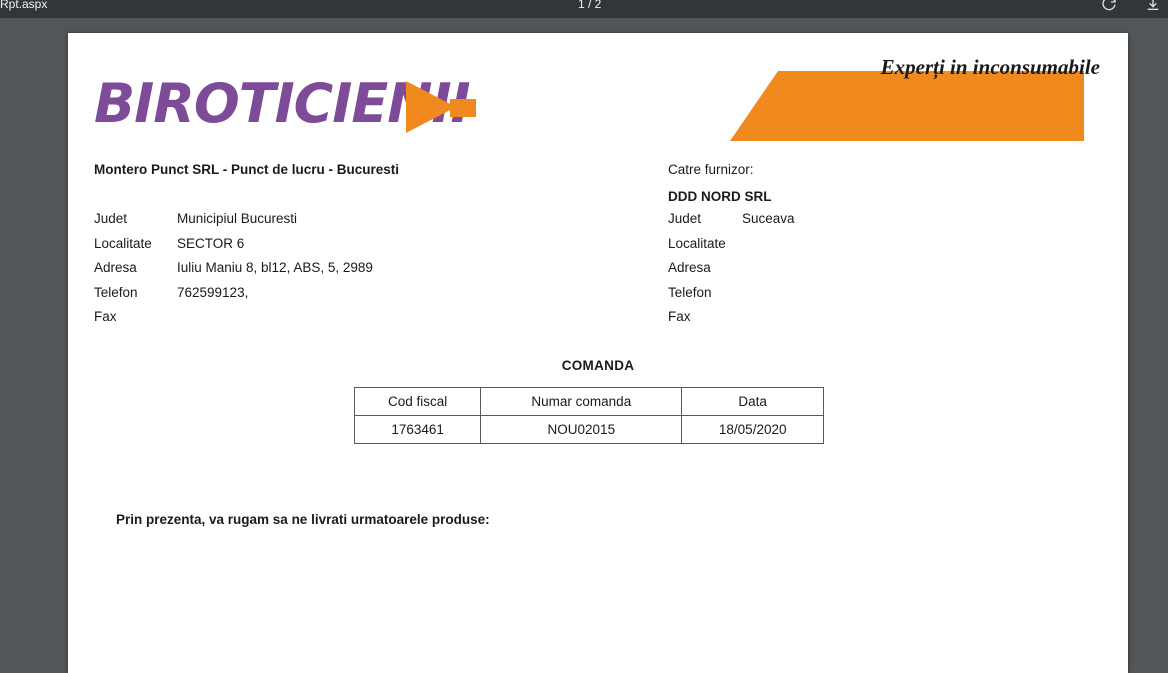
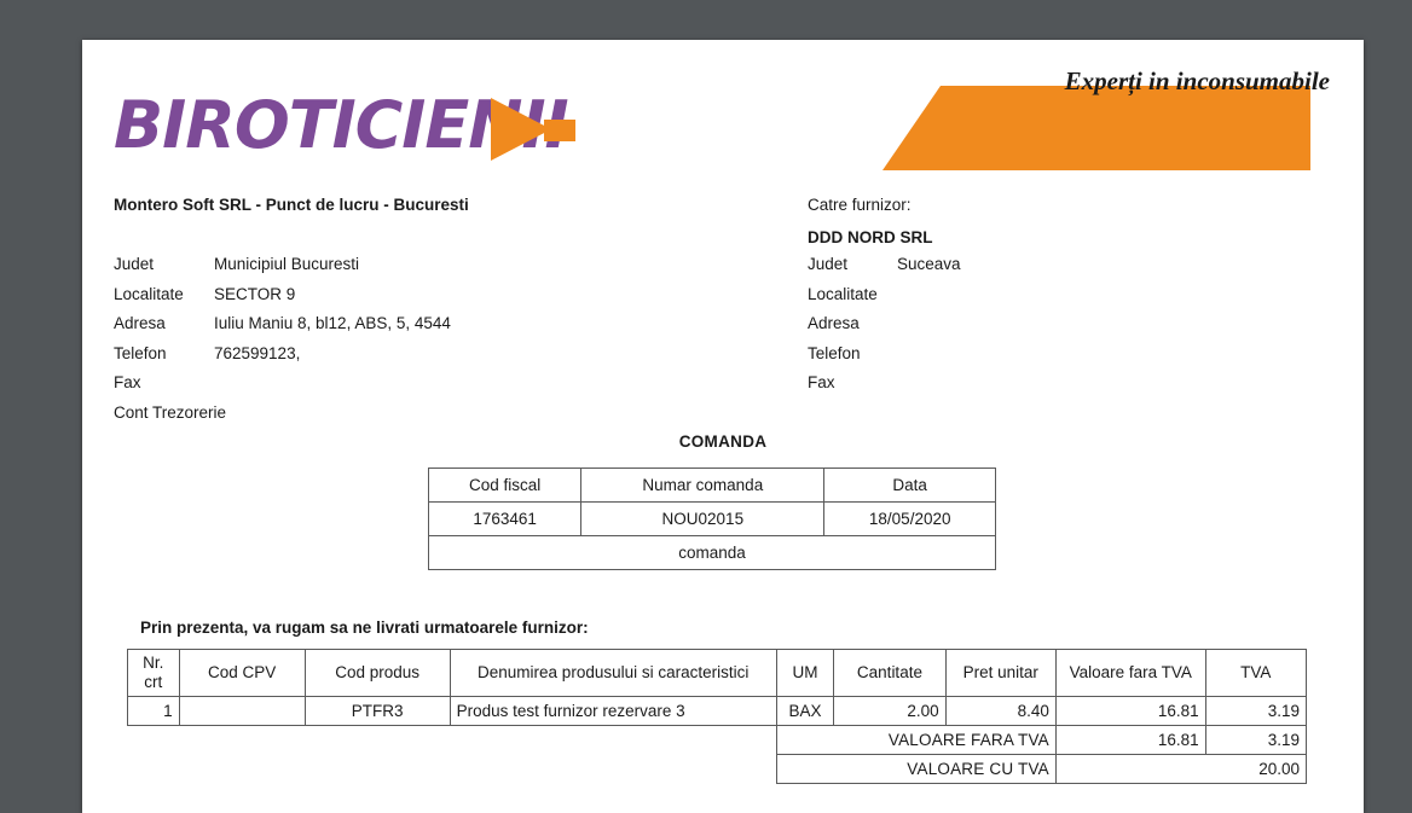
- Rpt.aspx
- 1 / 2
  BIROTICIENI
  Experți in inconsumabile
- Montero Punct SRL - Punct de lucru - Bucuresti
+ Montero Soft SRL - Punct de lucru - Bucuresti
  Judet Municipiul Bucuresti
- Localitate SECTOR 6
+ Localitate SECTOR 9
- Adresa Iuliu Maniu 8, bl12, ABS, 5, 2989
+ Adresa Iuliu Maniu 8, bl12, ABS, 5, 4544
  Telefon 762599123,
  Fax
+ Cont Trezorerie
  Catre furnizor:
  DDD NORD SRL
  Judet Suceava
  Localitate
  Adresa
  Telefon
  Fax
  COMANDA
  Cod fiscal	Numar comanda	Data
  1763461	NOU02015	18/05/2020
+ comanda
- Prin prezenta, va rugam sa ne livrati urmatoarele produse:
+ Prin prezenta, va rugam sa ne livrati urmatoarele furnizor:
+ Nr. crt	Cod CPV	Cod produs	Denumirea produsului si caracteristici	UM	Cantitate	Pret unitar	Valoare fara TVA	TVA
+ 1		PTFR3	Produs test furnizor rezervare 3	BAX	2.00	8.40	16.81	3.19
+ 	VALOARE FARA TVA	16.81	3.19
+ 	VALOARE CU TVA	20.00
